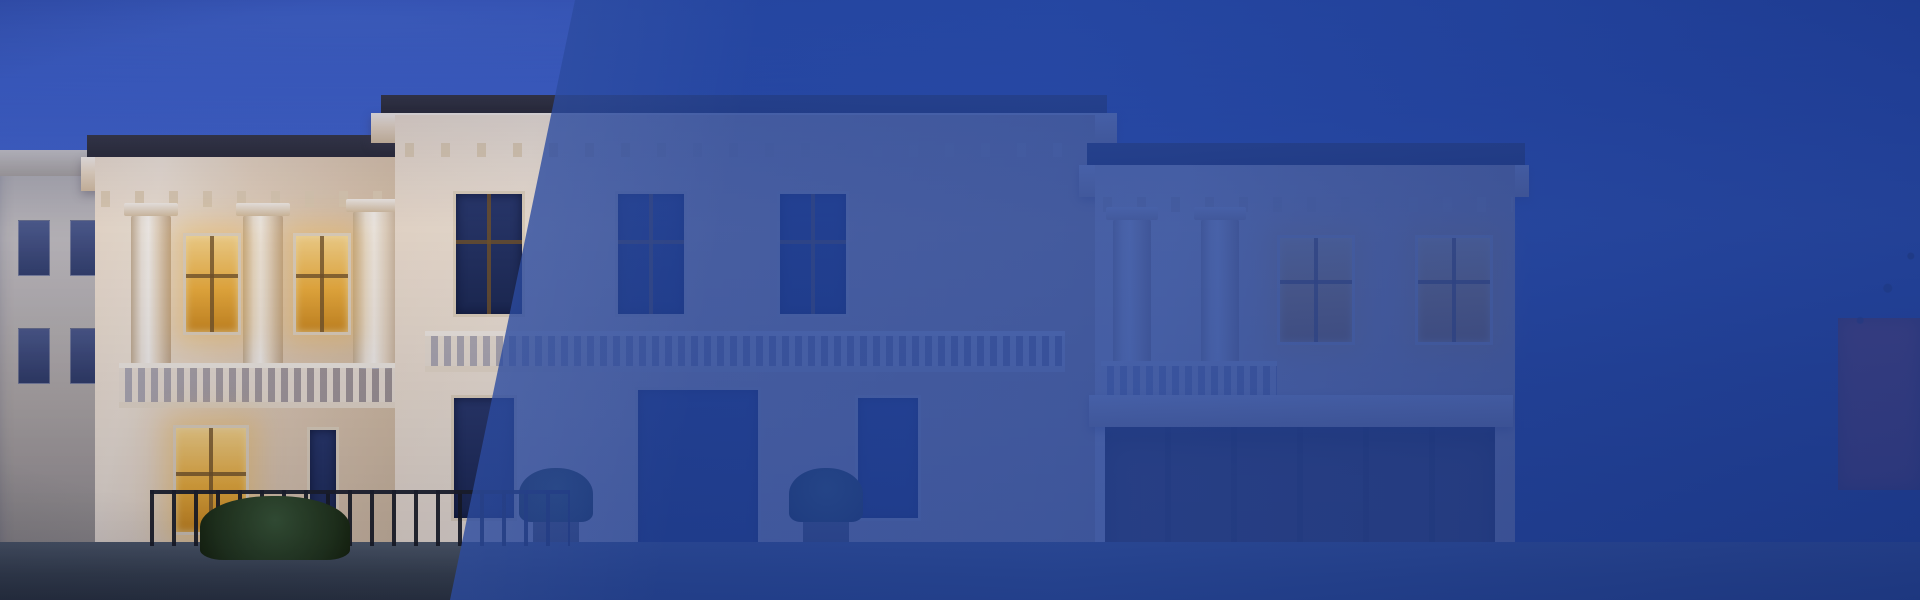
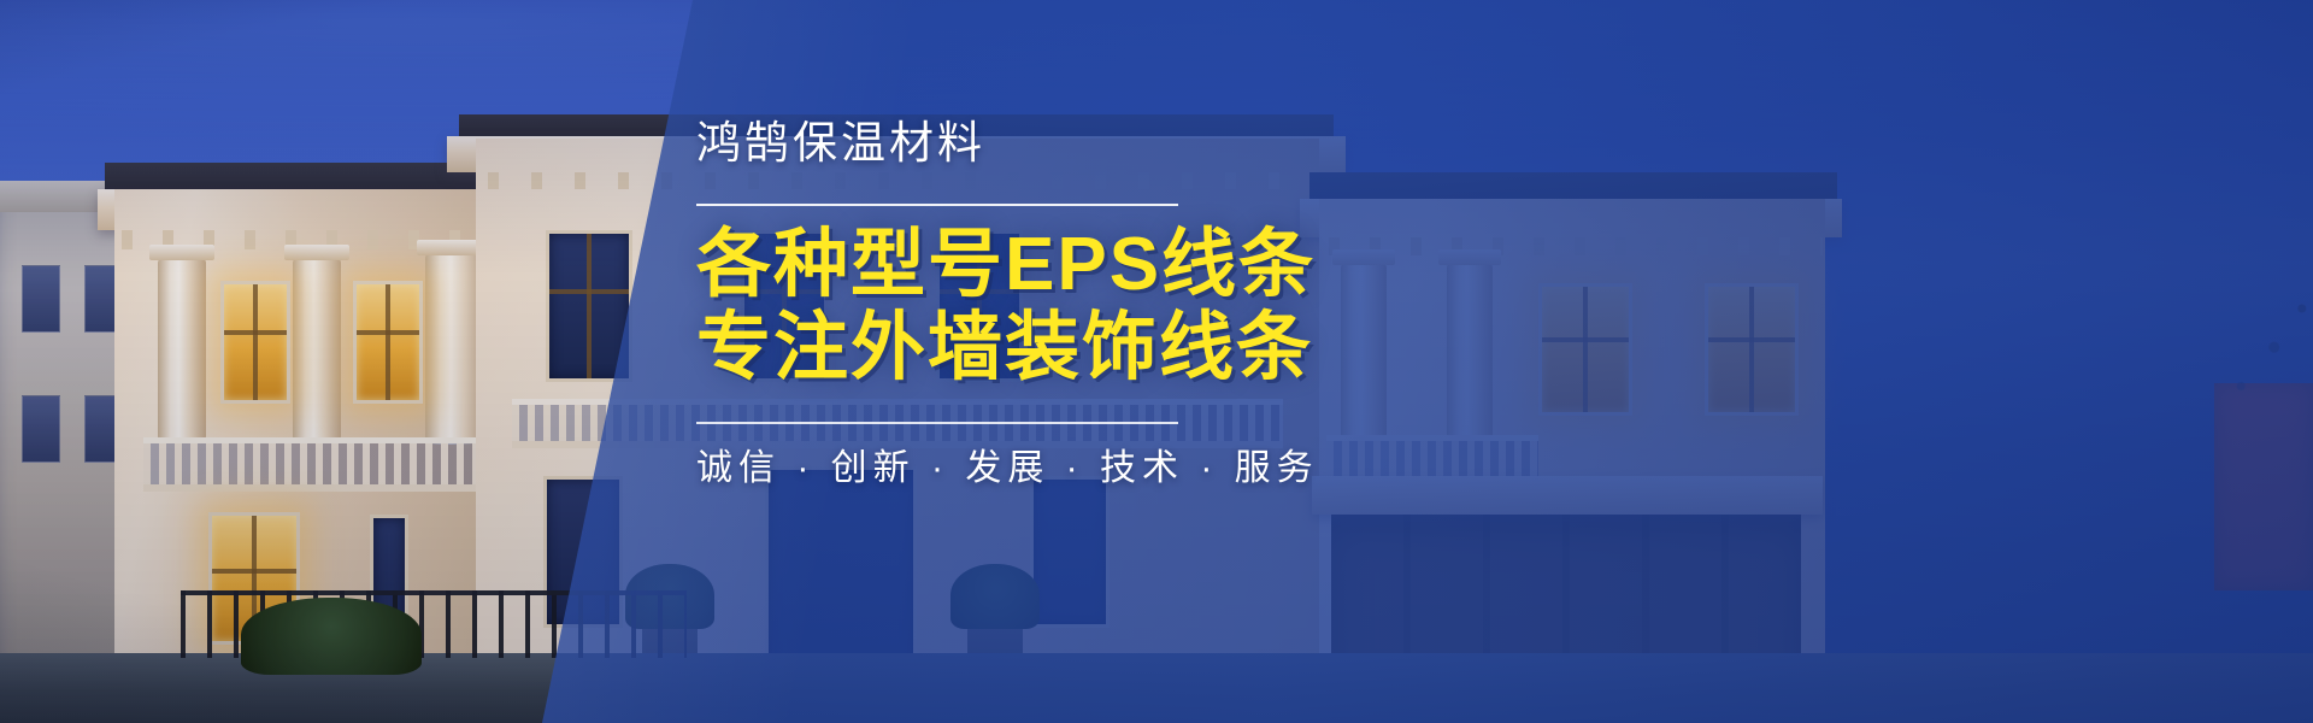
+ 鸿鹄保温材料
+ 各种型号EPS线条
+ 专注外墙装饰线条
+ 诚信 · 创新 · 发展 · 技术 · 服务
